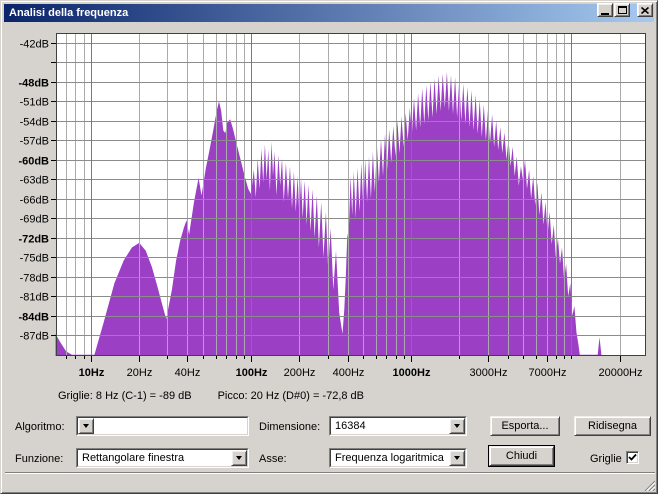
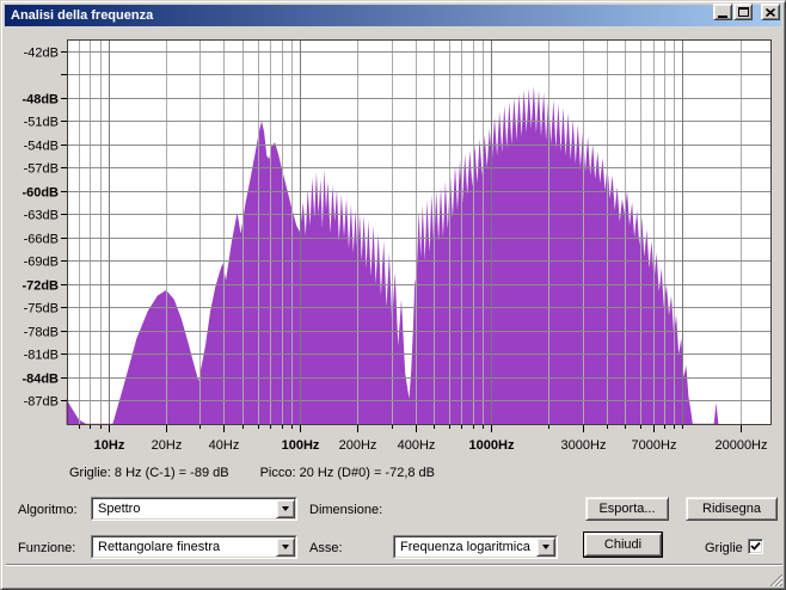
  Analisi della frequenza
  -42dB
  -48dB
  -51dB
  -54dB
  -57dB
  -60dB
  -63dB
  -66dB
  -69dB
  -72dB
  -75dB
  -78dB
  -81dB
  -84dB
  -87dB
  10Hz
  20Hz
  40Hz
  100Hz
  200Hz
  400Hz
  1000Hz
  3000Hz
  7000Hz
  20000Hz
  Griglie: 8 Hz (C-1) = -89 dB Picco: 20 Hz (D#0) = -72,8 dB
  Algoritmo:
+ Spettro
  Dimensione:
- 16384
  Esporta...
  Ridisegna
  Funzione:
  Rettangolare finestra
  Asse:
  Frequenza logaritmica
  Chiudi
  Griglie
